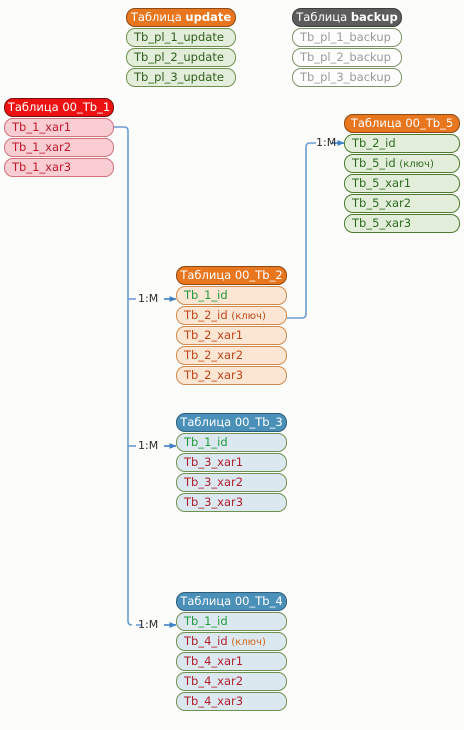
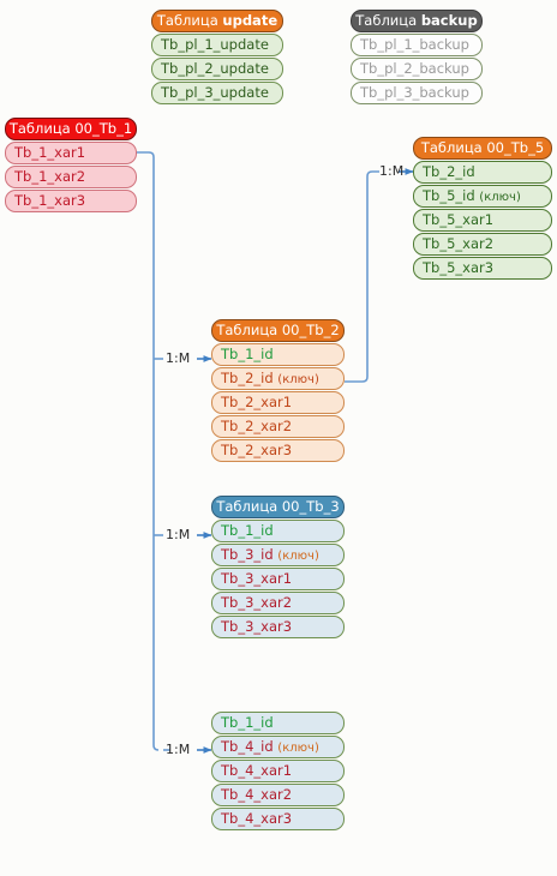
  Таблица update
  Tb_pl_1_update
  Tb_pl_2_update
  Tb_pl_3_update
  Таблица backup
  Tb_pl_1_backup
  Tb_pl_2_backup
  Tb_pl_3_backup
  Таблица 00_Tb_1
  Tb_1_xar1
  Tb_1_xar2
  Tb_1_xar3
  Таблица 00_Tb_5
  Tb_2_id
  Tb_5_id (ключ)
  Tb_5_xar1
  Tb_5_xar2
  Tb_5_xar3
  Таблица 00_Tb_2
  Tb_1_id
  Tb_2_id (ключ)
  Tb_2_xar1
  Tb_2_xar2
  Tb_2_xar3
  Таблица 00_Tb_3
  Tb_1_id
+ Tb_3_id (ключ)
  Tb_3_xar1
  Tb_3_xar2
  Tb_3_xar3
- Таблица 00_Tb_4
  Tb_1_id
  Tb_4_id (ключ)
  Tb_4_xar1
  Tb_4_xar2
  Tb_4_xar3
  1:M
  1:M
  1:M
  1:M
